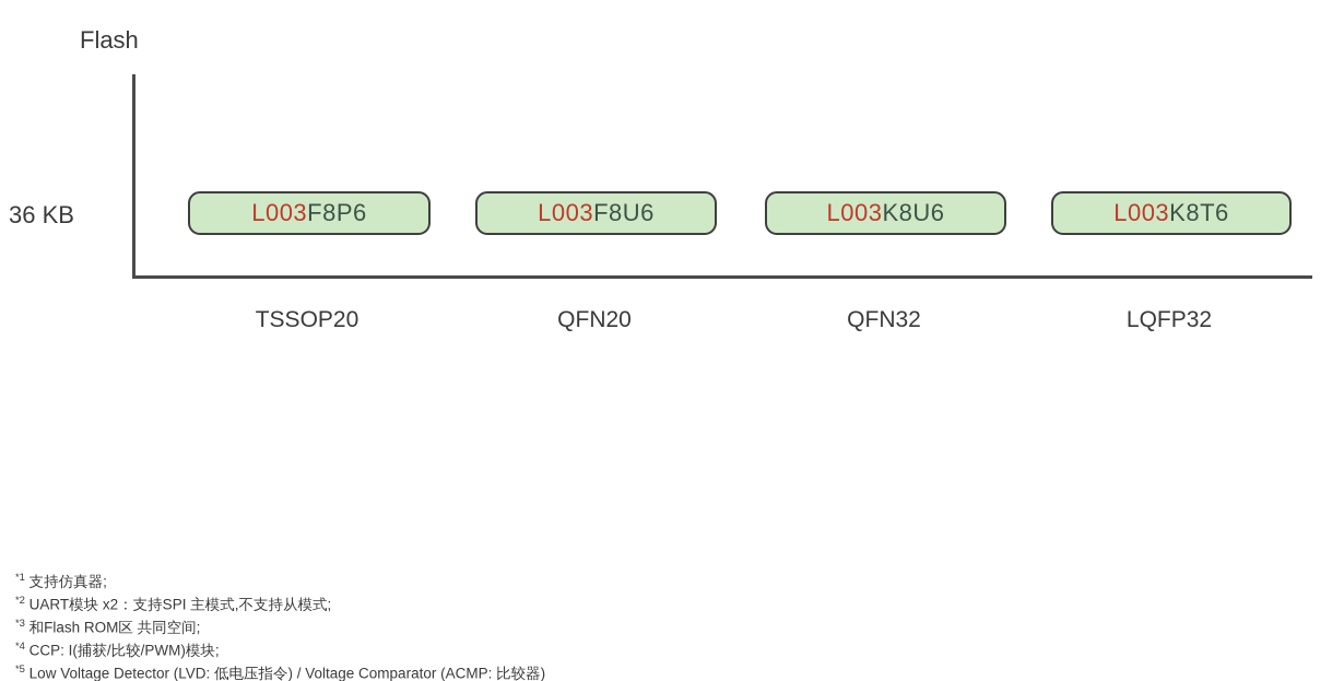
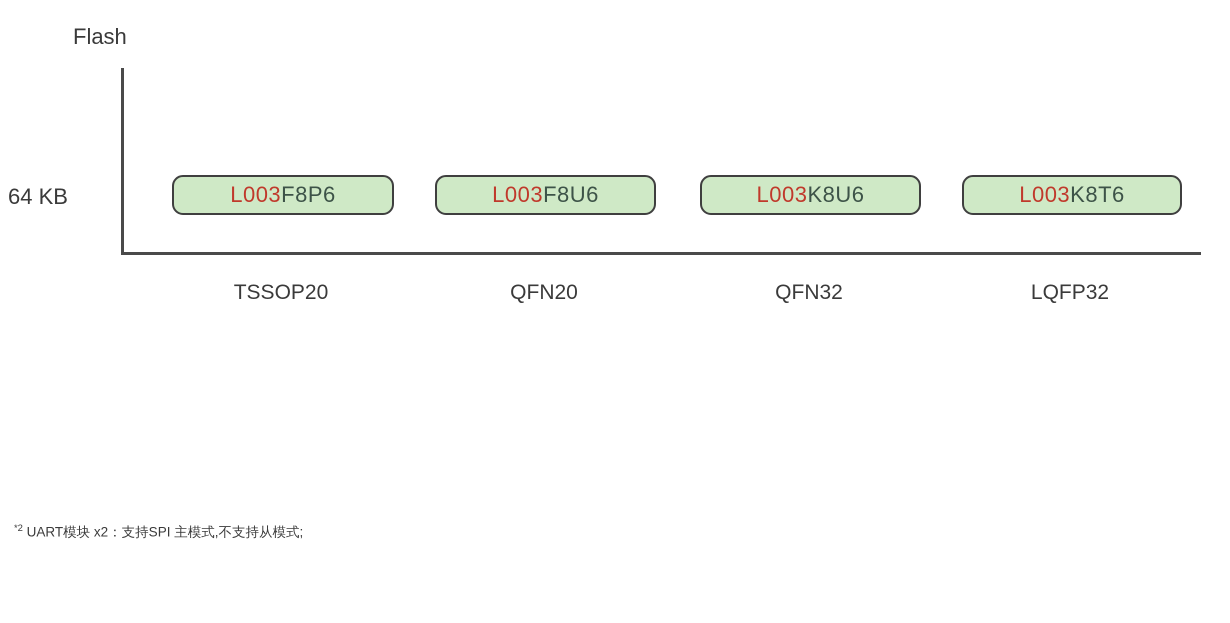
  Flash
- 36 KB
+ 64 KB
  L003
  F8P6
  L003
  F8U6
  L003
  K8U6
  L003
  K8T6
  TSSOP20
  QFN20
  QFN32
  LQFP32
- *1 支持仿真器;
  *2 UART模块 x2：支持SPI 主模式,不支持从模式;
- *3 和Flash ROM区 共同空间;
- *4 CCP: I(捕获/比较/PWM)模块;
- *5 Low Voltage Detector (LVD: 低电压指令) / Voltage Comparator (ACMP: 比较器)
